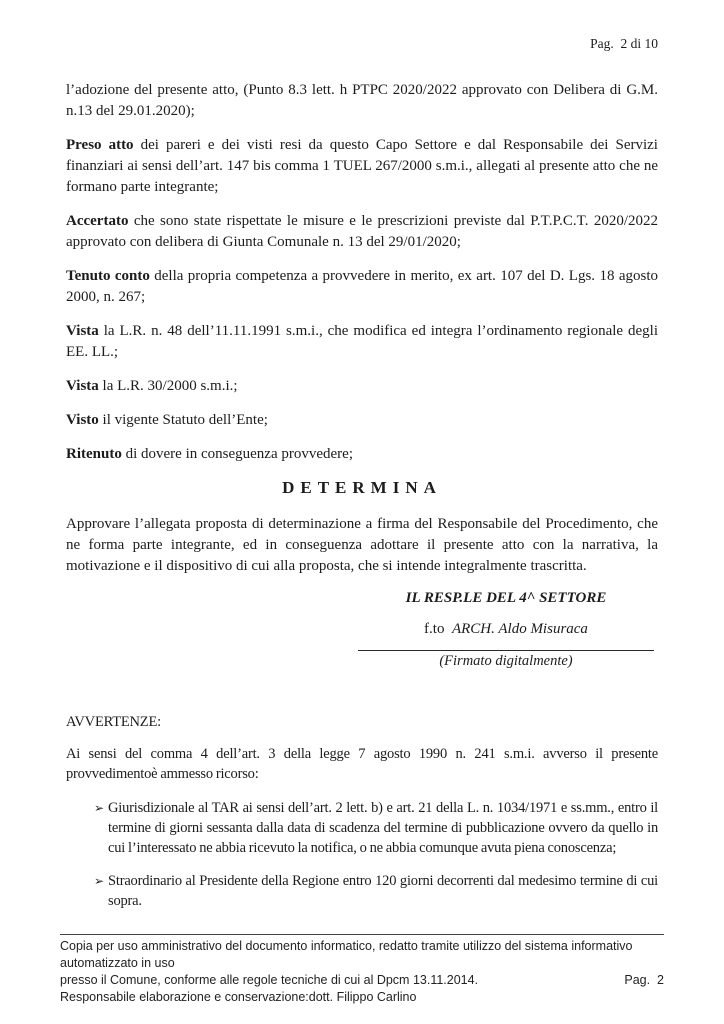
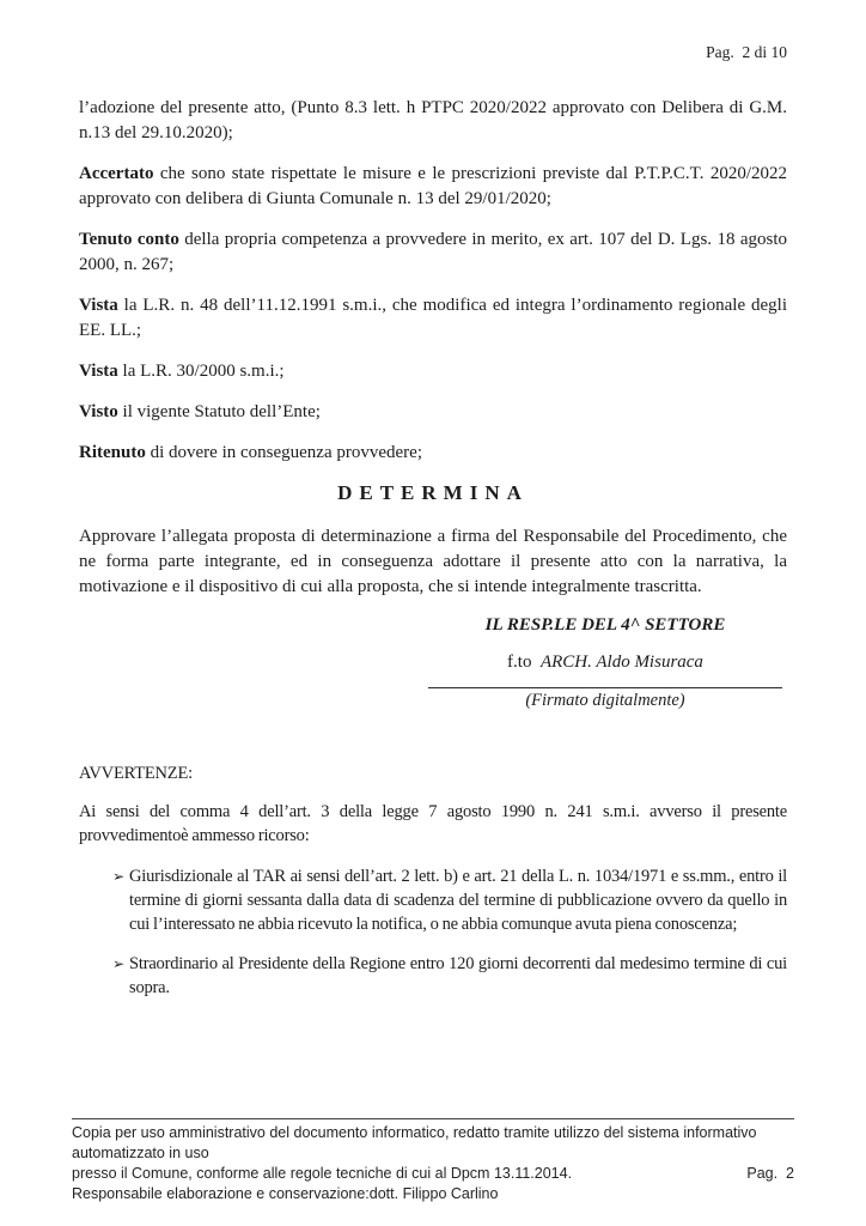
  Pag. 2 di 10
- l’adozione del presente atto, (Punto 8.3 lett. h PTPC 2020/2022 approvato con Delibera di G.M. n.13 del 29.01.2020);
+ l’adozione del presente atto, (Punto 8.3 lett. h PTPC 2020/2022 approvato con Delibera di G.M. n.13 del 29.10.2020);
- Preso atto dei pareri e dei visti resi da questo Capo Settore e dal Responsabile dei Servizi finanziari ai sensi dell’art. 147 bis comma 1 TUEL 267/2000 s.m.i., allegati al presente atto che ne formano parte integrante;
  Accertato che sono state rispettate le misure e le prescrizioni previste dal P.T.P.C.T. 2020/2022 approvato con delibera di Giunta Comunale n. 13 del 29/01/2020;
  Tenuto conto della propria competenza a provvedere in merito, ex art. 107 del D. Lgs. 18 agosto 2000, n. 267;
- Vista la L.R. n. 48 dell’11.11.1991 s.m.i., che modifica ed integra l’ordinamento regionale degli EE. LL.;
+ Vista la L.R. n. 48 dell’11.12.1991 s.m.i., che modifica ed integra l’ordinamento regionale degli EE. LL.;
  Vista la L.R. 30/2000 s.m.i.;
  Visto il vigente Statuto dell’Ente;
  Ritenuto di dovere in conseguenza provvedere;
  DETERMINA
  Approvare l’allegata proposta di determinazione a firma del Responsabile del Procedimento, che ne forma parte integrante, ed in conseguenza adottare il presente atto con la narrativa, la motivazione e il dispositivo di cui alla proposta, che si intende integralmente trascritta.
  IL RESP.LE DEL 4^ SETTORE
  f.to ARCH. Aldo Misuraca
  (Firmato digitalmente)
  AVVERTENZE:
  Ai sensi del comma 4 dell’art. 3 della legge 7 agosto 1990 n. 241 s.m.i. avverso il presente provvedimentoè ammesso ricorso:
  ➢
  Giurisdizionale al TAR ai sensi dell’art. 2 lett. b) e art. 21 della L. n. 1034/1971 e ss.mm., entro il termine di giorni sessanta dalla data di scadenza del termine di pubblicazione ovvero da quello in cui l’interessato ne abbia ricevuto la notifica, o ne abbia comunque avuta piena conoscenza;
  ➢
  Straordinario al Presidente della Regione entro 120 giorni decorrenti dal medesimo termine di cui sopra.
  Copia per uso amministrativo del documento informatico, redatto tramite utilizzo del sistema informativo automatizzato in uso
  presso il Comune, conforme alle regole tecniche di cui al Dpcm 13.11.2014.
  Pag. 2
  Responsabile elaborazione e conservazione:dott. Filippo Carlino
